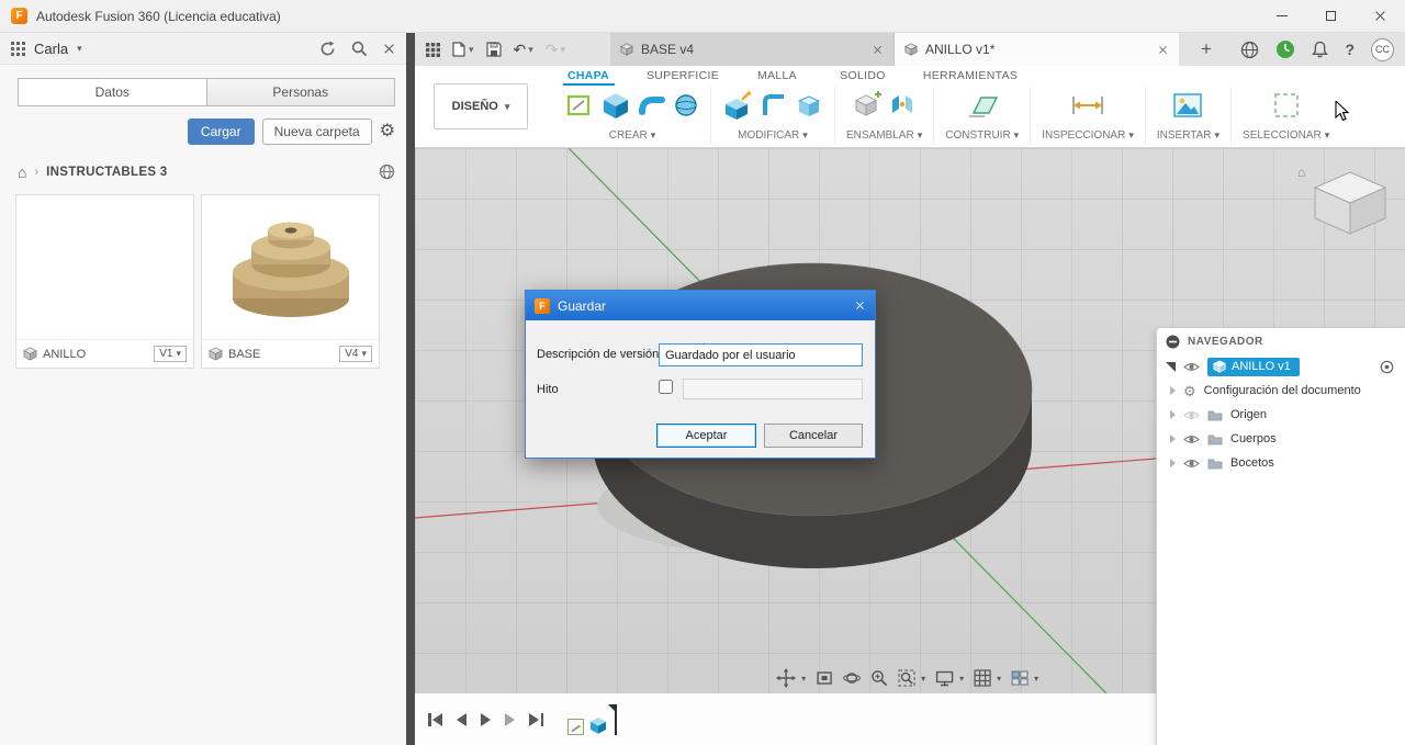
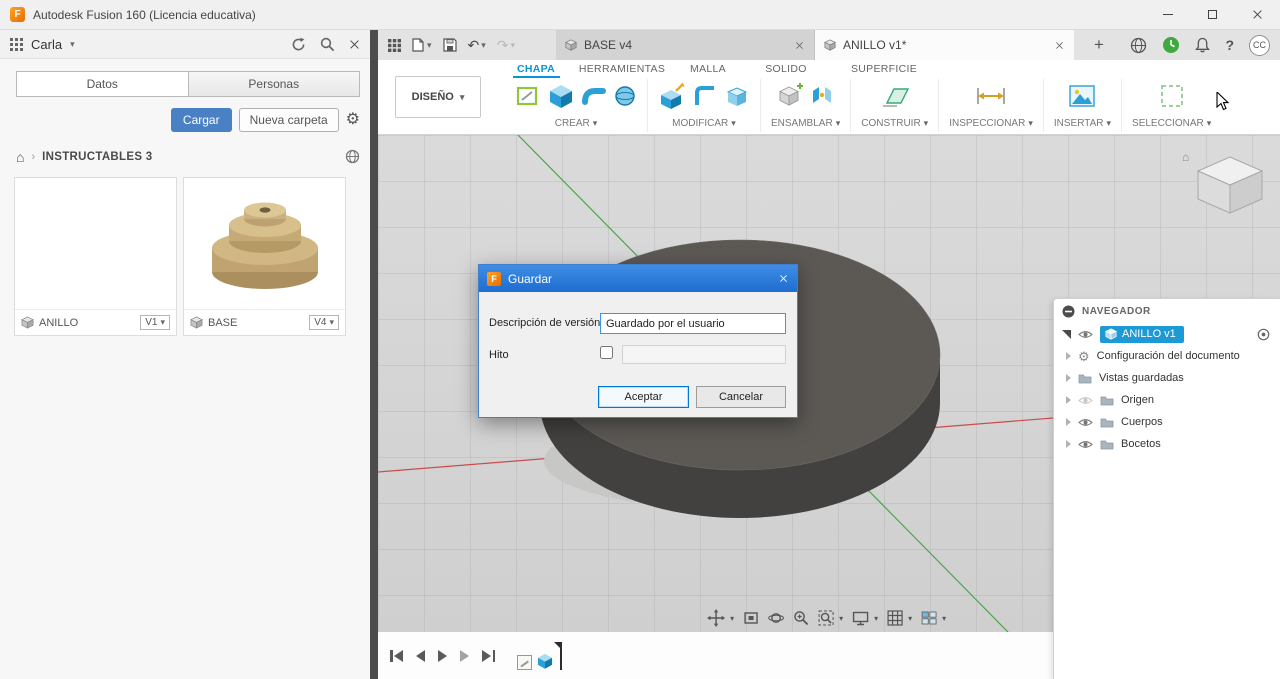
  F
- Autodesk Fusion 360 (Licencia educativa)
+ Autodesk Fusion 160 (Licencia educativa)
  Carla
  ▾
  Datos
  Personas
  Cargar
  Nueva carpeta
  ⚙
  ⌂
  ›
  INSTRUCTABLES 3
  ANILLO
  V1
  ▾
  BASE
  V4
  ▾
  ▾
  ↶
  ▾
  ↷
  ▾
  BASE v4
  ANILLO v1*
  +
  ?
  CC
  CHAPA
- SUPERFICIE
+ HERRAMIENTAS
  MALLA
  SOLIDO
- HERRAMIENTAS
+ SUPERFICIE
  DISEÑO
  ▾
  CREAR
  ▾
  MODIFICAR
  ▾
  ENSAMBLAR
  ▾
  CONSTRUIR
  ▾
  INSPECCIONAR
  ▾
  INSERTAR
  ▾
  SELECCIONAR
  ▾
  ⌂
  ▾
  ▾
  ▾
  ▾
  ▾
  NAVEGADOR
  ANILLO v1
  ⚙
  Configuración del documento
+ Vistas guardadas
  Origen
  Cuerpos
  Bocetos
  F
  Guardar
  Descripción de versión
  Guardado por el usuario
  Hito
  Aceptar
  Cancelar
